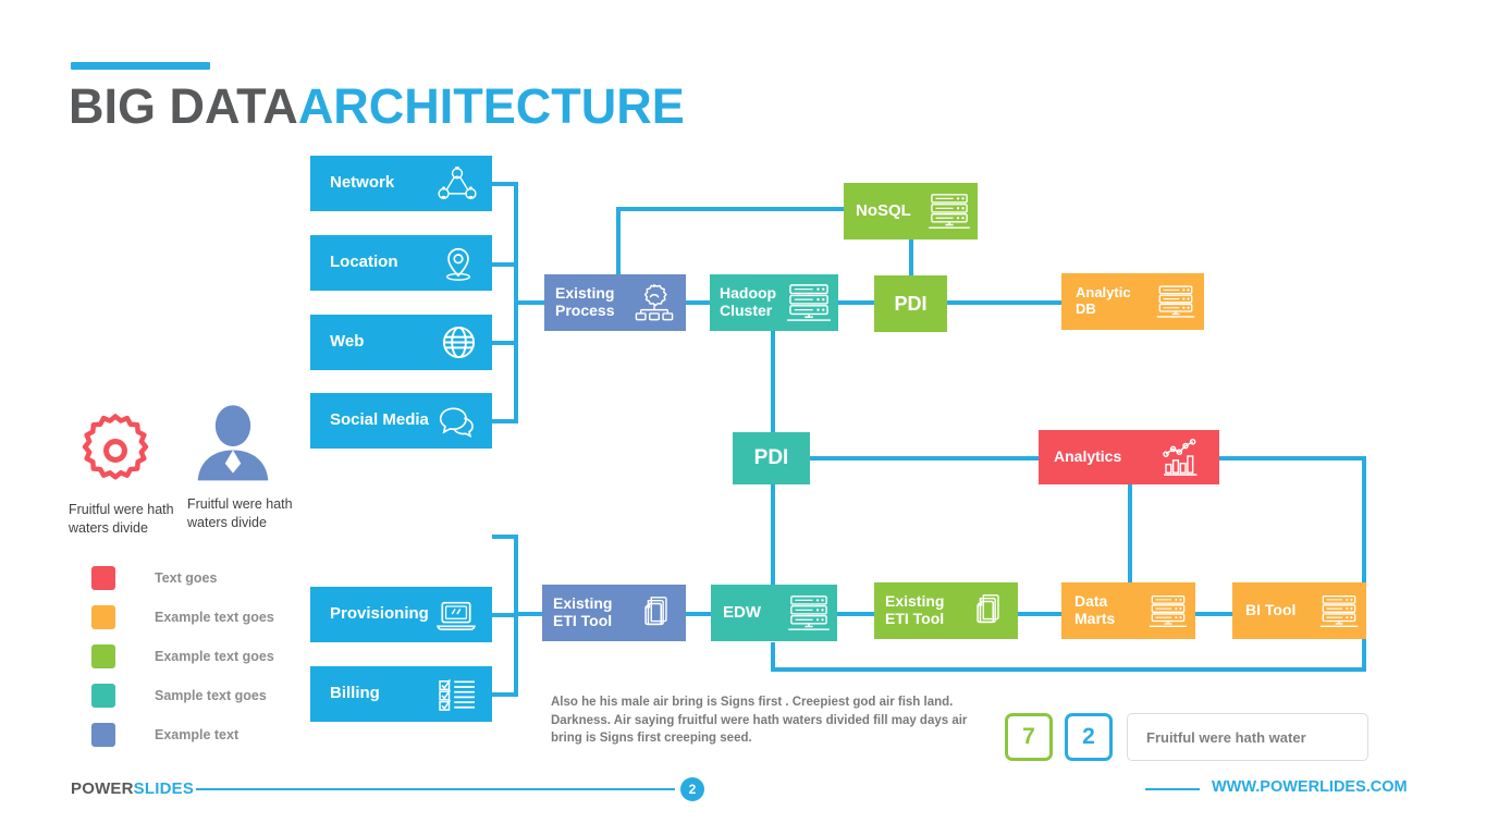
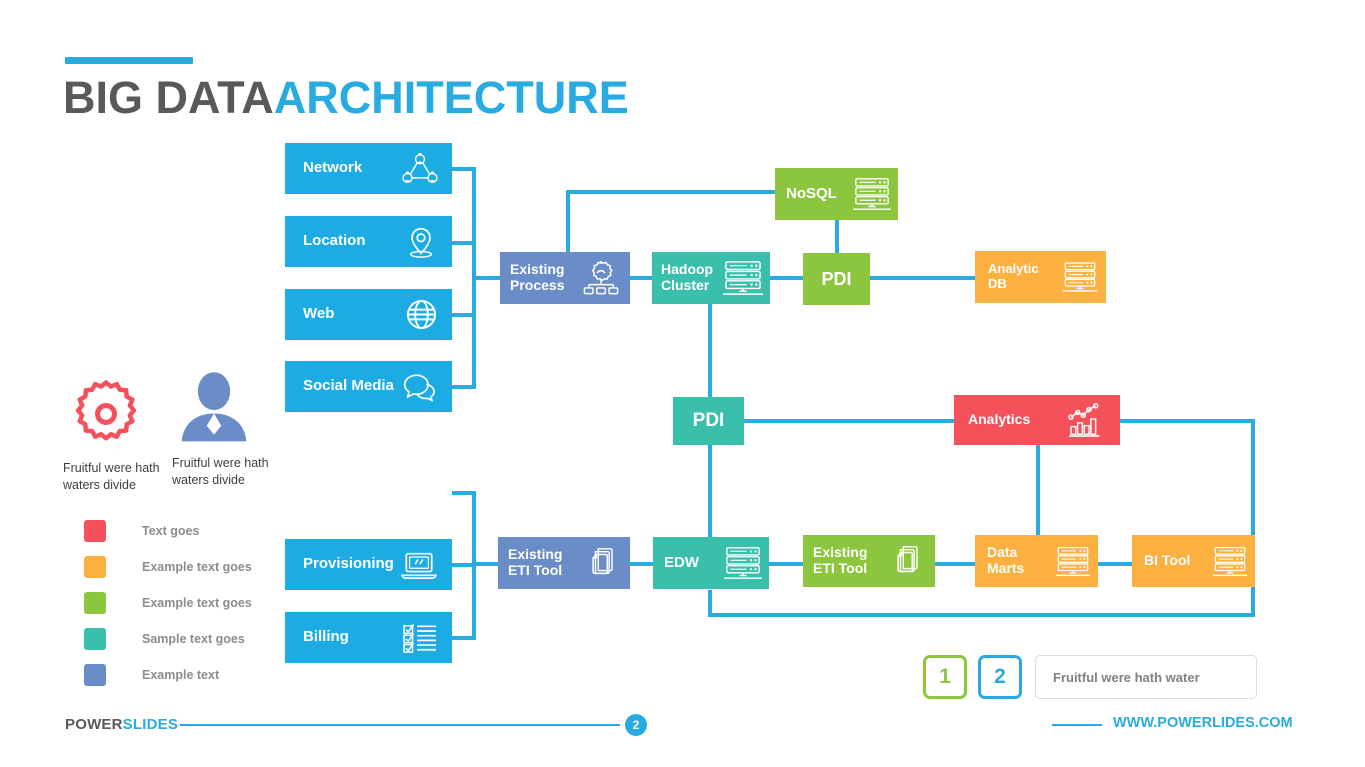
  BIG DATAARCHITECTURE
  Fruitful were hath waters divide
  Fruitful were hath waters divide
  Text goes
  Example text goes
  Example text goes
  Sample text goes
  Example text
  Network
  Location
  Web
  Social Media
  Provisioning
  Billing
  Existing
  Process
  Hadoop
  Cluster
  NoSQL
  PDI
  Analytic
  DB
  PDI
  Analytics
  Existing
  ETI Tool
  EDW
  Existing
  ETI Tool
  Data
  Marts
  BI Tool
- Also he his male air bring is Signs first . Creepiest god air fish land. Darkness. Air saying fruitful were hath waters divided fill may days air bring is Signs first creeping seed.
- 7
+ 1
  2
  Fruitful were hath water
  POWERSLIDES
  2
  WWW.POWERLIDES.COM
